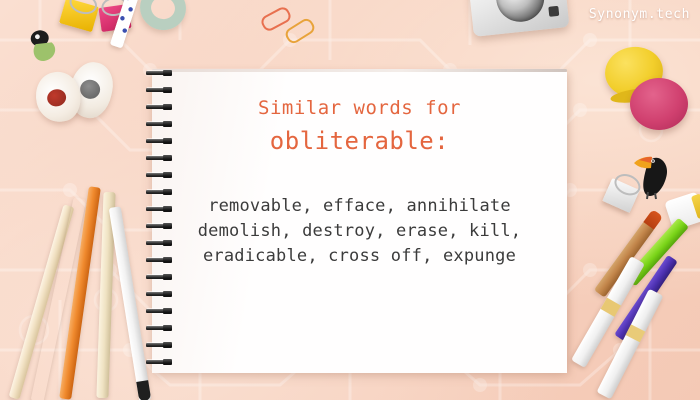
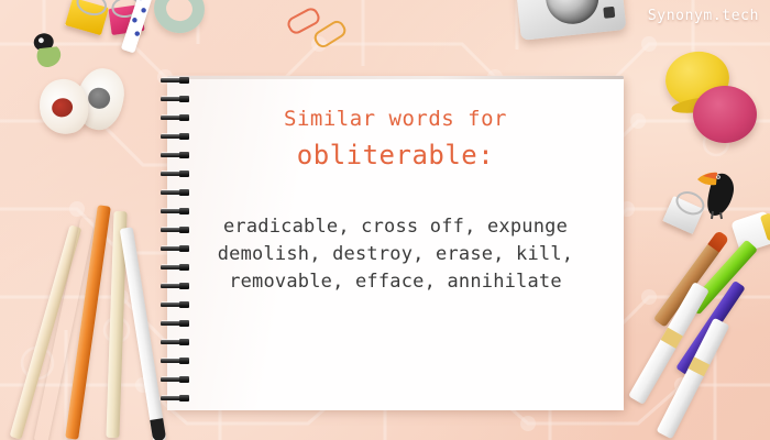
  Similar words for
  obliterable:
- removable, efface, annihilate
+ eradicable, cross off, expunge
  demolish, destroy, erase, kill,
- eradicable, cross off, expunge
+ removable, efface, annihilate
  Synonym.tech
